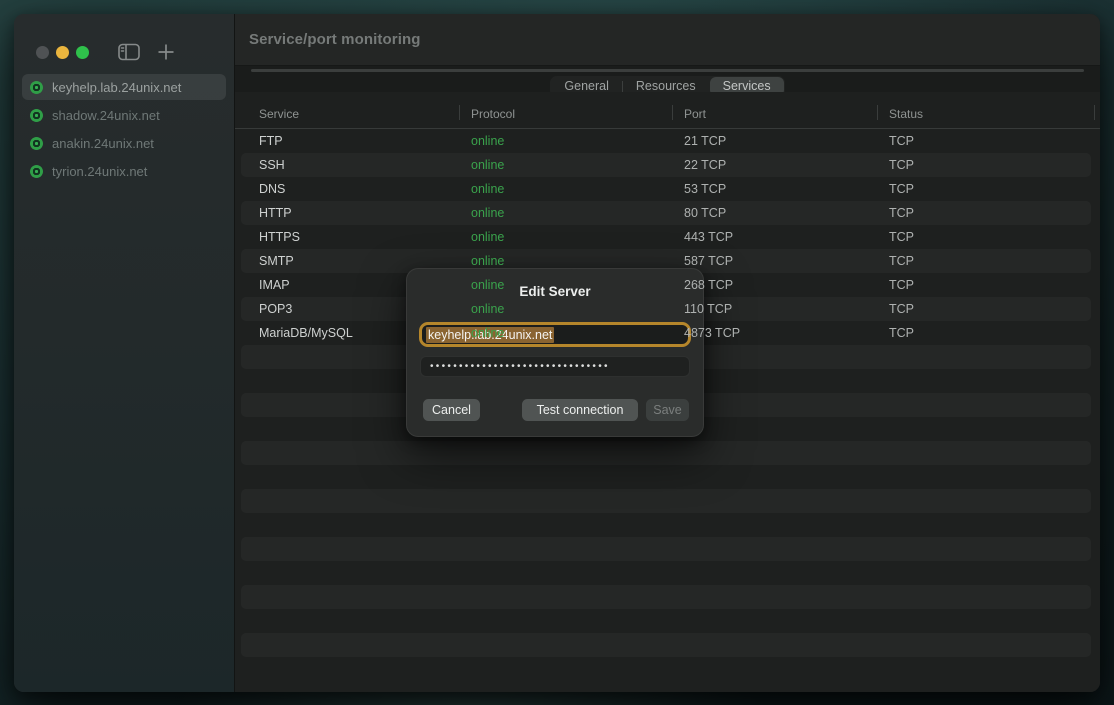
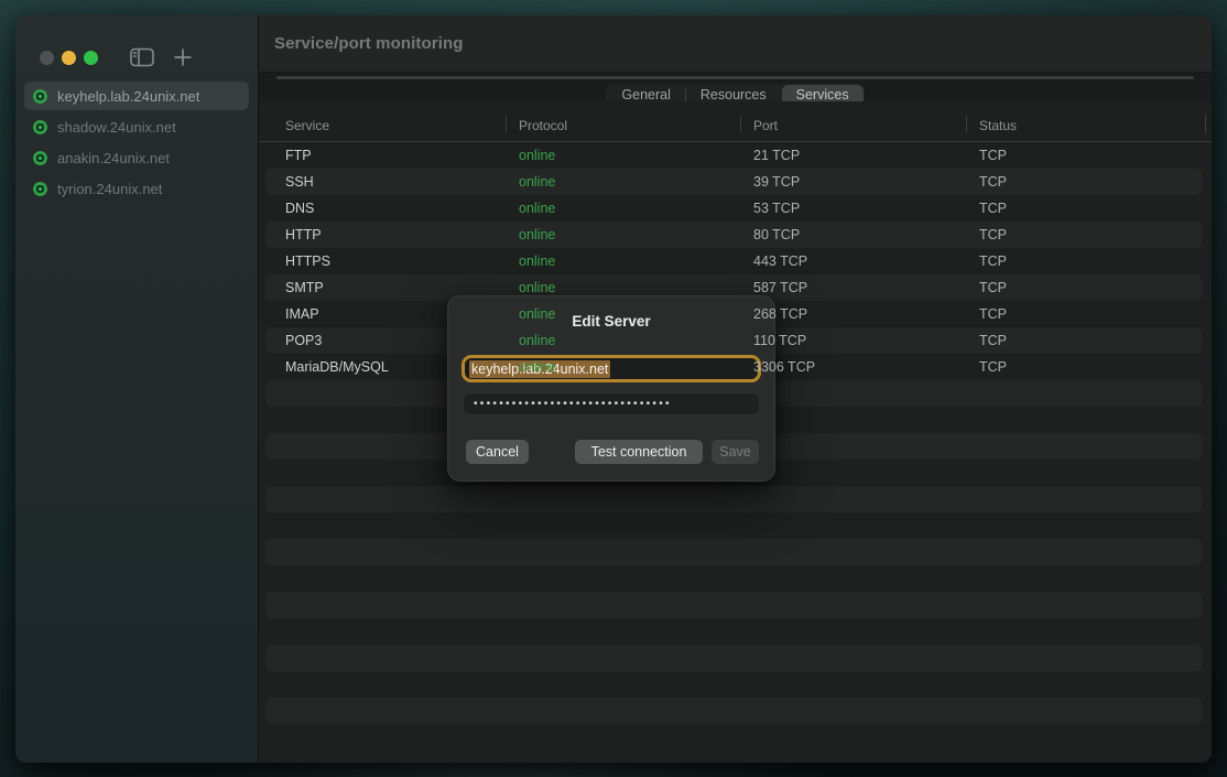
  keyhelp.lab.24unix.net
  shadow.24unix.net
  anakin.24unix.net
  tyrion.24unix.net
  Service/port monitoring
  General
  Resources
  Services
  Service
  Protocol
  Port
  Status
  FTP
  online
  21 TCP
  TCP
  SSH
  online
- 22 TCP
+ 39 TCP
  TCP
  DNS
  online
  53 TCP
  TCP
  HTTP
  online
  80 TCP
  TCP
  HTTPS
  online
  443 TCP
  TCP
  SMTP
  online
  587 TCP
  TCP
  IMAP
  online
  268 TCP
  TCP
  POP3
  online
  110 TCP
  TCP
  MariaDB/MySQL
  online
- 4873 TCP
+ 3306 TCP
  TCP
  Edit Server
  keyhelp.lab.24unix.net
  •••••••••••••••••••••••••••••••
  Cancel
  Test connection
  Save
